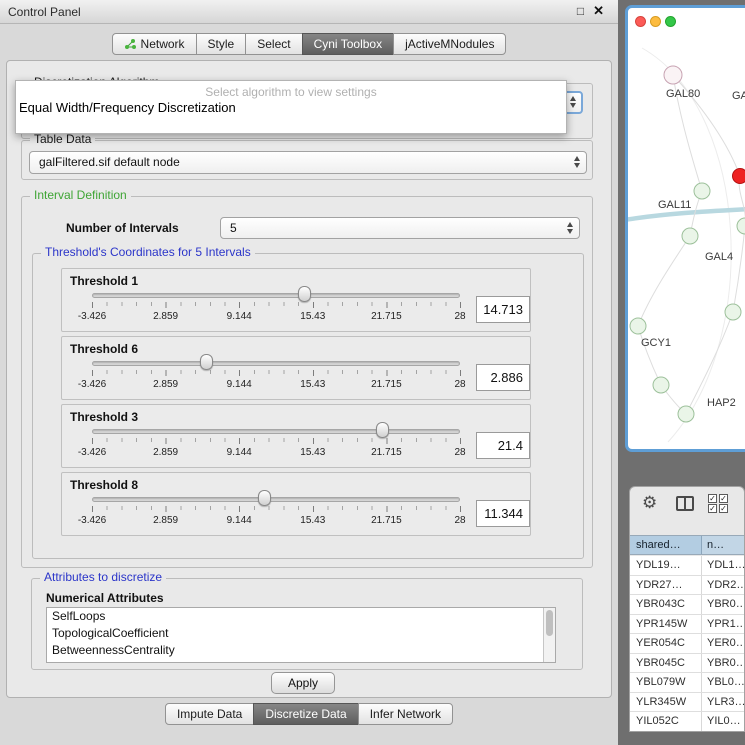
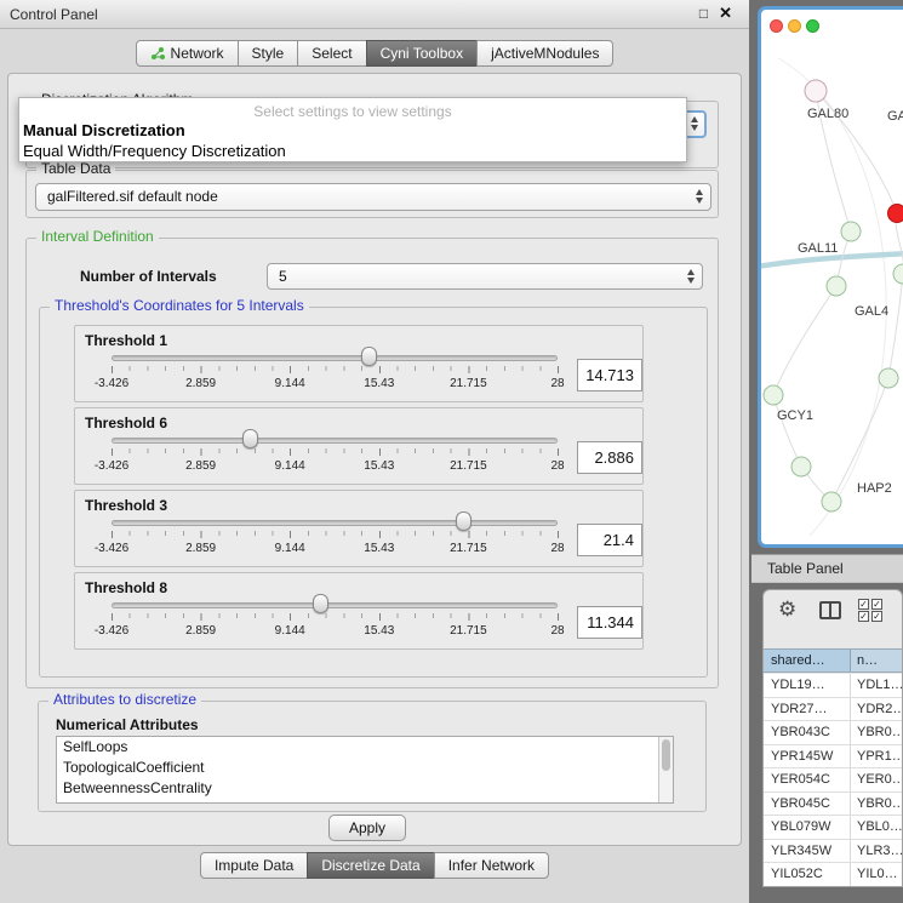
  Control Panel
  □
  ✕
  Network
  Style
  Select
  Cyni Toolbox
  jActiveMNodules
- Select algorithm to view settings
+ Select settings to view settings
+ Manual Discretization
  Equal Width/Frequency Discretization
  Table Data
  galFiltered.sif default node
  Interval Definition
  Number of Intervals
  5
  Threshold's Coordinates for 5 Intervals
  Threshold 1
  -3.426
  2.859
  9.144
  15.43
  21.715
  28
  14.713
  Threshold 6
  -3.426
  2.859
  9.144
  15.43
  21.715
  28
  2.886
  Threshold 3
  -3.426
  2.859
  9.144
  15.43
  21.715
  28
  21.4
  Threshold 8
  -3.426
  2.859
  9.144
  15.43
  21.715
  28
  11.344
  Attributes to discretize
  Numerical Attributes
  SelfLoops
  TopologicalCoefficient
  BetweennessCentrality
  Apply
  Impute Data
  Discretize Data
  Infer Network
  GAL80
  GAL11
  GAL4
  GCY1
  HAP2
+ Table Panel
  ⚙
  ✓
  ✓
  ✓
  ✓
  shared…
  n…
  YDL19…
  YDL1…
  YDR27…
  YDR2…
  YBR043C
  YBR0…
  YPR145W
  YPR1…
  YER054C
  YER0…
  YBR045C
  YBR0…
  YBL079W
  YBL0…
  YLR345W
  YLR3…
  YIL052C
  YIL0…
